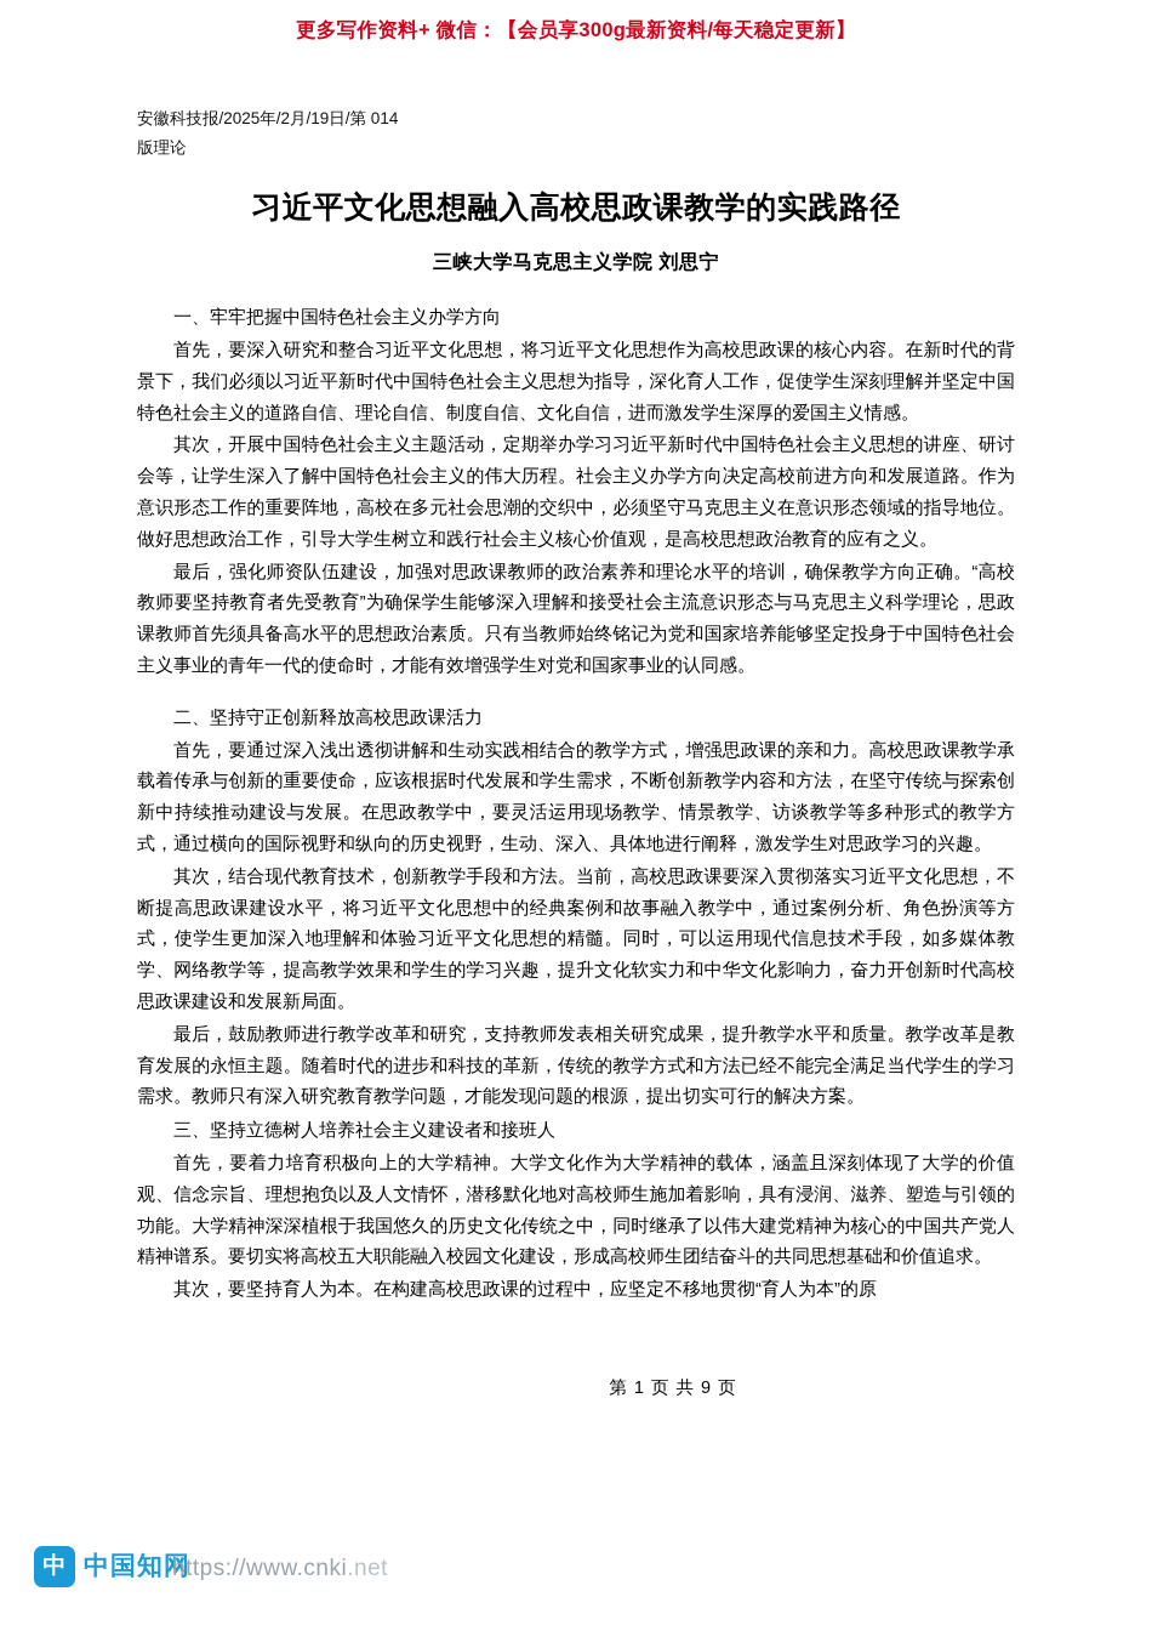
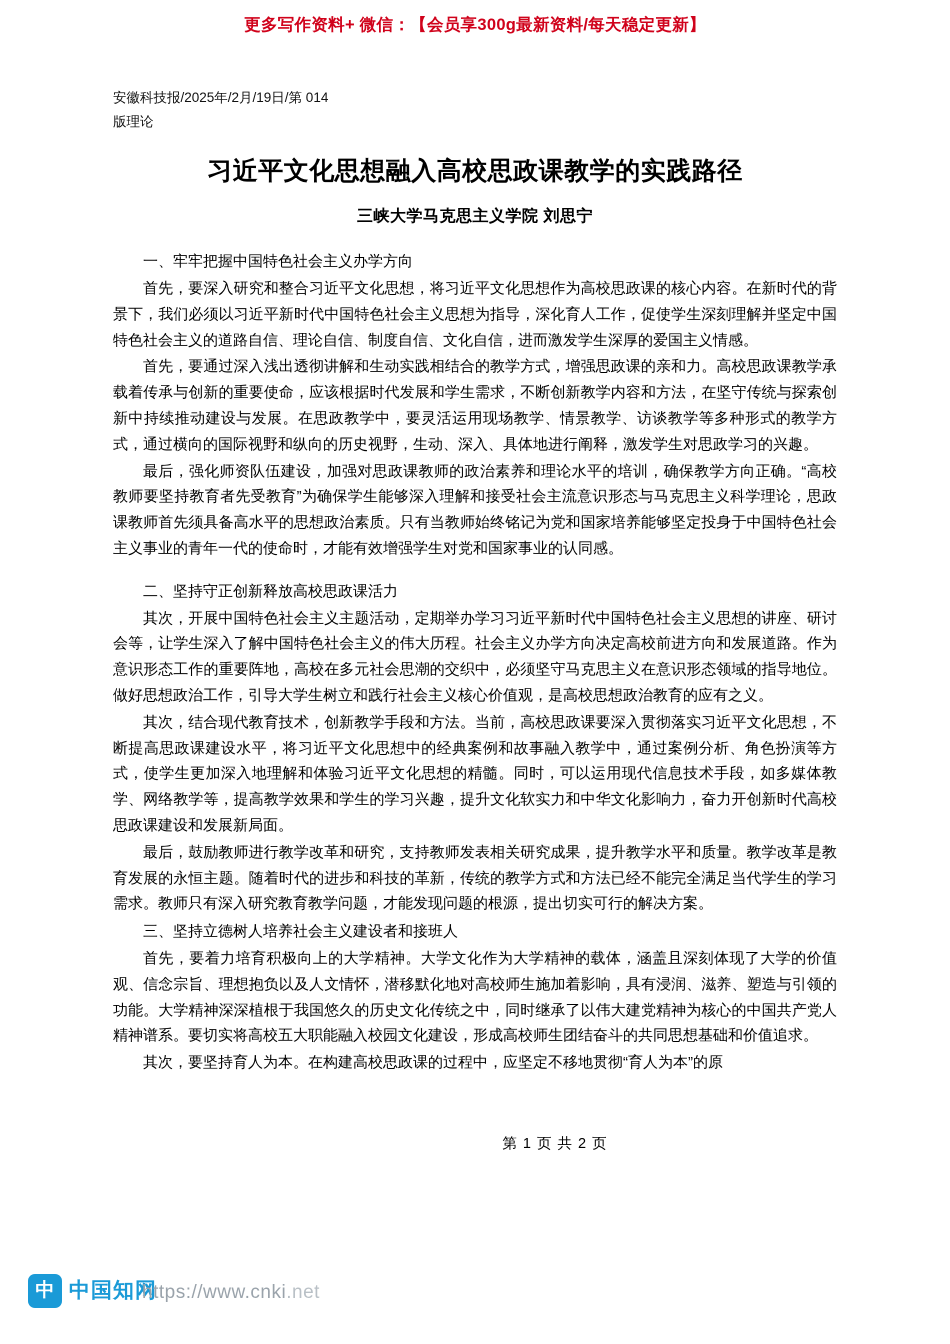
  更多写作资料+ 微信：【会员享300g最新资料/每天稳定更新】
  安徽科技报/2025年/2月/19日/第 014
  版理论
  习近平文化思想融入高校思政课教学的实践路径
  三峡大学马克思主义学院 刘思宁
  一、牢牢把握中国特色社会主义办学方向
  首先，要深入研究和整合习近平文化思想，将习近平文化思想作为高校思政课的核心内容。在新时代的背景下，我们必须以习近平新时代中国特色社会主义思想为指导，深化育人工作，促使学生深刻理解并坚定中国特色社会主义的道路自信、理论自信、制度自信、文化自信，进而激发学生深厚的爱国主义情感。
- 其次，开展中国特色社会主义主题活动，定期举办学习习近平新时代中国特色社会主义思想的讲座、研讨会等，让学生深入了解中国特色社会主义的伟大历程。社会主义办学方向决定高校前进方向和发展道路。作为意识形态工作的重要阵地，高校在多元社会思潮的交织中，必须坚守马克思主义在意识形态领域的指导地位。做好思想政治工作，引导大学生树立和践行社会主义核心价值观，是高校思想政治教育的应有之义。
+ 首先，要通过深入浅出透彻讲解和生动实践相结合的教学方式，增强思政课的亲和力。高校思政课教学承载着传承与创新的重要使命，应该根据时代发展和学生需求，不断创新教学内容和方法，在坚守传统与探索创新中持续推动建设与发展。在思政教学中，要灵活运用现场教学、情景教学、访谈教学等多种形式的教学方式，通过横向的国际视野和纵向的历史视野，生动、深入、具体地进行阐释，激发学生对思政学习的兴趣。
  最后，强化师资队伍建设，加强对思政课教师的政治素养和理论水平的培训，确保教学方向正确。“高校教师要坚持教育者先受教育”为确保学生能够深入理解和接受社会主流意识形态与马克思主义科学理论，思政课教师首先须具备高水平的思想政治素质。只有当教师始终铭记为党和国家培养能够坚定投身于中国特色社会主义事业的青年一代的使命时，才能有效增强学生对党和国家事业的认同感。
  二、坚持守正创新释放高校思政课活力
- 首先，要通过深入浅出透彻讲解和生动实践相结合的教学方式，增强思政课的亲和力。高校思政课教学承载着传承与创新的重要使命，应该根据时代发展和学生需求，不断创新教学内容和方法，在坚守传统与探索创新中持续推动建设与发展。在思政教学中，要灵活运用现场教学、情景教学、访谈教学等多种形式的教学方式，通过横向的国际视野和纵向的历史视野，生动、深入、具体地进行阐释，激发学生对思政学习的兴趣。
+ 其次，开展中国特色社会主义主题活动，定期举办学习习近平新时代中国特色社会主义思想的讲座、研讨会等，让学生深入了解中国特色社会主义的伟大历程。社会主义办学方向决定高校前进方向和发展道路。作为意识形态工作的重要阵地，高校在多元社会思潮的交织中，必须坚守马克思主义在意识形态领域的指导地位。做好思想政治工作，引导大学生树立和践行社会主义核心价值观，是高校思想政治教育的应有之义。
  其次，结合现代教育技术，创新教学手段和方法。当前，高校思政课要深入贯彻落实习近平文化思想，不断提高思政课建设水平，将习近平文化思想中的经典案例和故事融入教学中，通过案例分析、角色扮演等方式，使学生更加深入地理解和体验习近平文化思想的精髓。同时，可以运用现代信息技术手段，如多媒体教学、网络教学等，提高教学效果和学生的学习兴趣，提升文化软实力和中华文化影响力，奋力开创新时代高校思政课建设和发展新局面。
  最后，鼓励教师进行教学改革和研究，支持教师发表相关研究成果，提升教学水平和质量。教学改革是教育发展的永恒主题。随着时代的进步和科技的革新，传统的教学方式和方法已经不能完全满足当代学生的学习需求。教师只有深入研究教育教学问题，才能发现问题的根源，提出切实可行的解决方案。
  三、坚持立德树人培养社会主义建设者和接班人
  首先，要着力培育积极向上的大学精神。大学文化作为大学精神的载体，涵盖且深刻体现了大学的价值观、信念宗旨、理想抱负以及人文情怀，潜移默化地对高校师生施加着影响，具有浸润、滋养、塑造与引领的功能。大学精神深深植根于我国悠久的历史文化传统之中，同时继承了以伟大建党精神为核心的中国共产党人精神谱系。要切实将高校五大职能融入校园文化建设，形成高校师生团结奋斗的共同思想基础和价值追求。
  其次，要坚持育人为本。在构建高校思政课的过程中，应坚定不移地贯彻“育人为本”的原
- 第 1 页 共 9 页
+ 第 1 页 共 2 页
  中
  中国知网
  https://www.cnki.net
